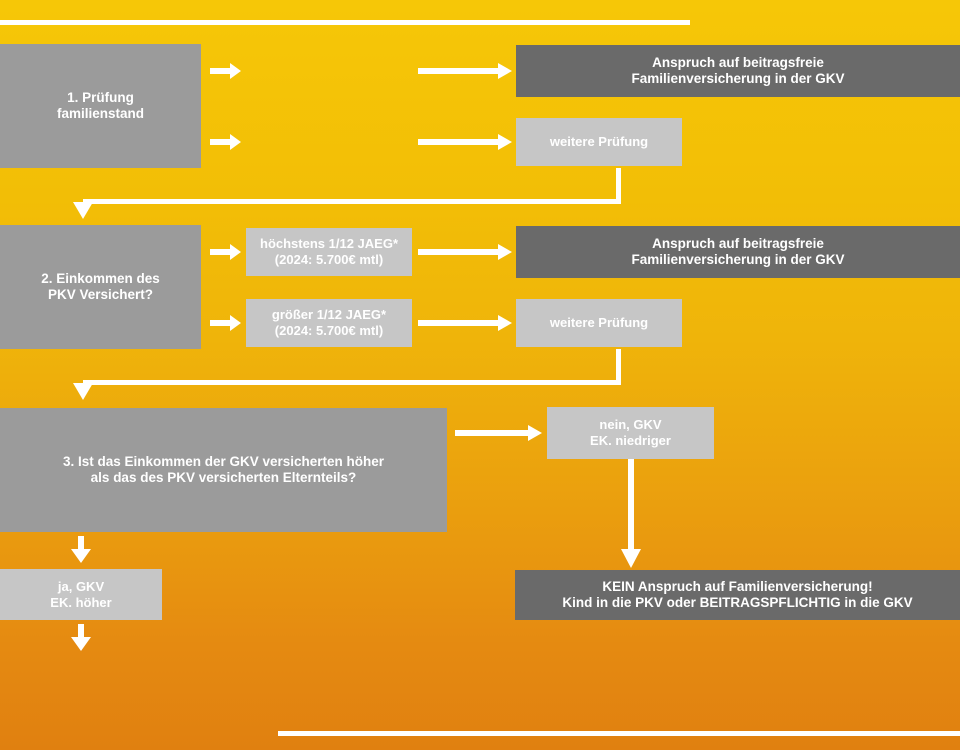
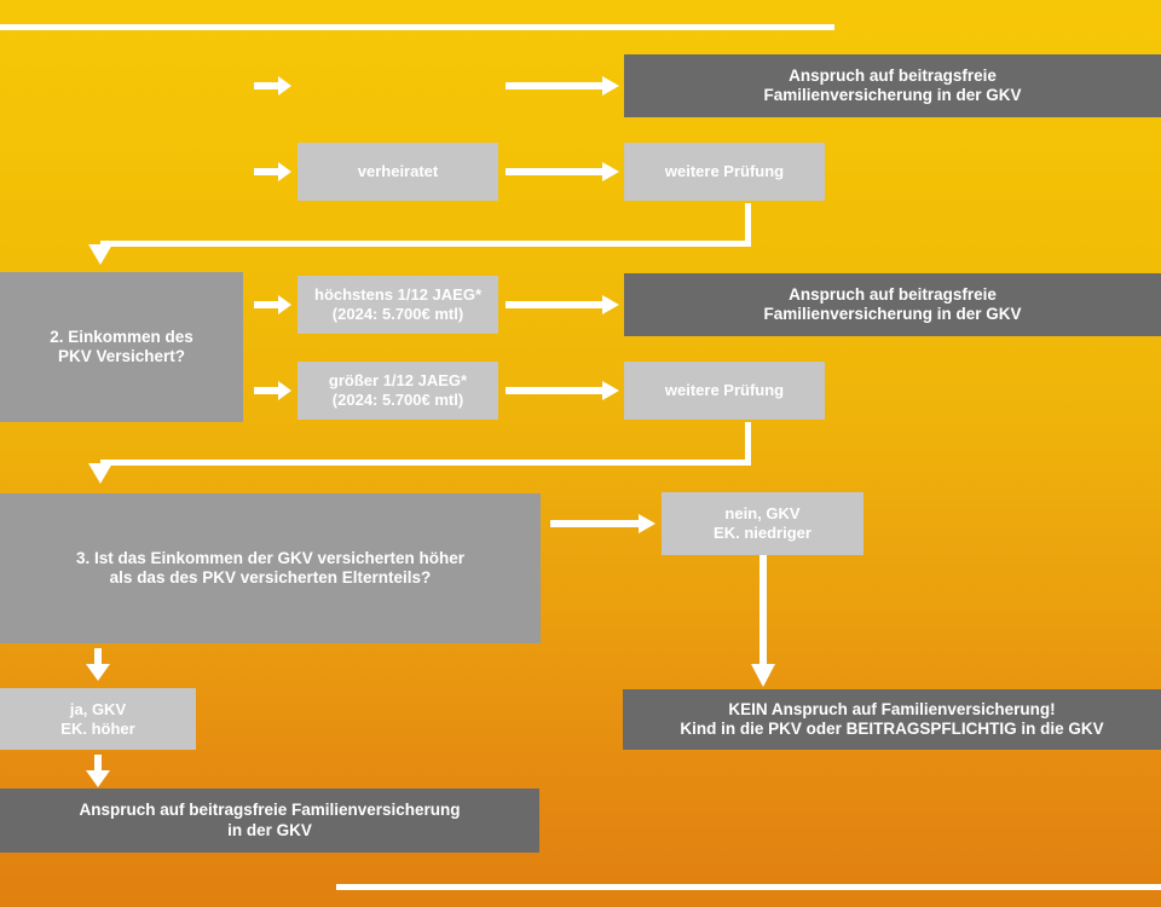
- 1. Prüfung
- familienstand
  Anspruch auf beitragsfreie
  Familienversicherung in der GKV
+ verheiratet
  weitere Prüfung
  2. Einkommen des
  PKV Versichert?
  höchstens 1/12 JAEG*
  (2024: 5.700€ mtl)
  Anspruch auf beitragsfreie
  Familienversicherung in der GKV
  größer 1/12 JAEG*
  (2024: 5.700€ mtl)
  weitere Prüfung
  3. Ist das Einkommen der GKV versicherten höher
  als das des PKV versicherten Elternteils?
  nein, GKV
  EK. niedriger
  KEIN Anspruch auf Familienversicherung!
  Kind in die PKV oder BEITRAGSPFLICHTIG in die GKV
  ja, GKV
  EK. höher
+ Anspruch auf beitragsfreie Familienversicherung
+ in der GKV
